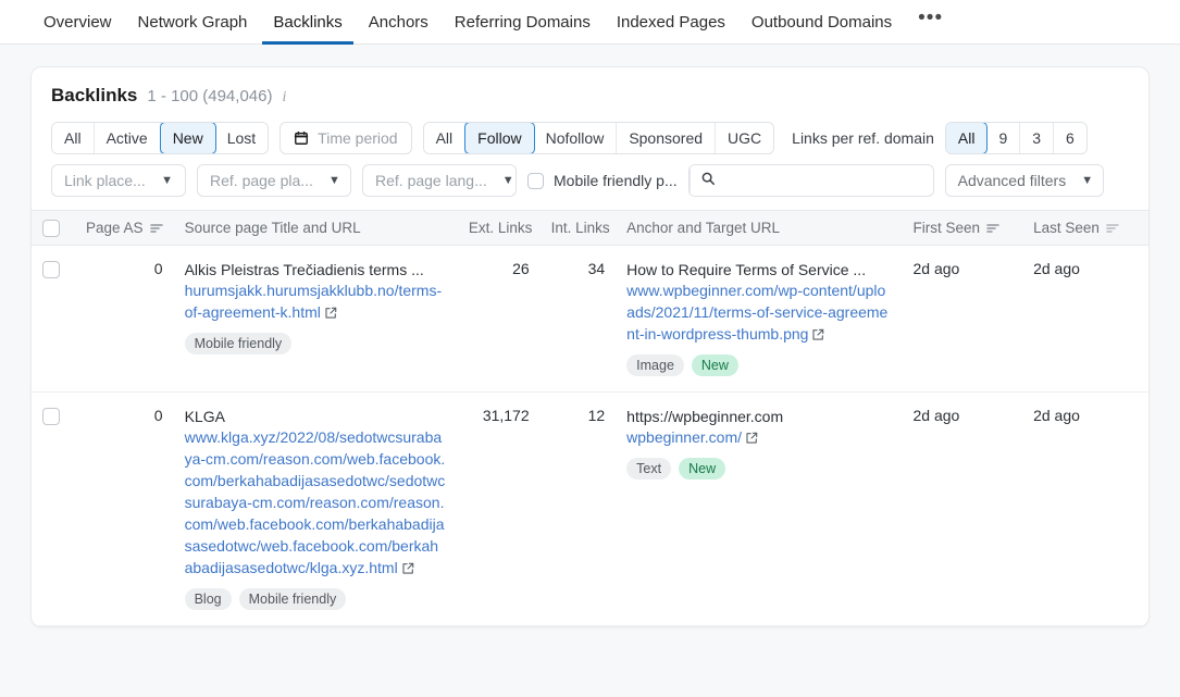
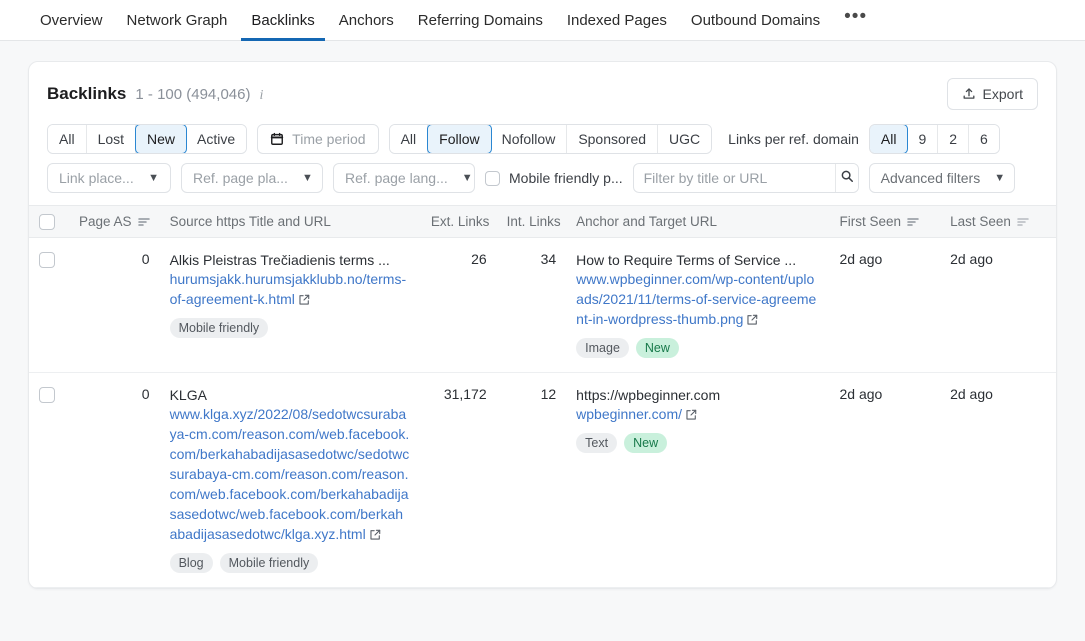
  Overview
  Network Graph
  Backlinks
  Anchors
  Referring Domains
  Indexed Pages
  Outbound Domains
  •••
  Backlinks
  1 - 100 (494,046)
  i
+ Export
  All
- Active
+ Lost
  New
- Lost
+ Active
  Time period
  All
  Follow
  Nofollow
  Sponsored
  UGC
  Links per ref. domain
  All
  9
- 3
+ 2
  6
  Link place...
  ▼
  Ref. page pla...
  ▼
  Ref. page lang...
  ▼
  Mobile friendly p...
+ Filter by title or URL
  Advanced filters
  ▼
- 	Page AS	Source page Title and URL	Ext. Links	Int. Links	Anchor and Target URL	First Seen	Last Seen
+ 	Page AS	Source https Title and URL	Ext. Links	Int. Links	Anchor and Target URL	First Seen	Last Seen
  	0	Alkis Pleistras Trečiadienis terms ... hurumsjakk.hurumsjakklubb.no/terms-of-agreement-k.html Mobile friendly	26	34	How to Require Terms of Service ... www.wpbeginner.com/wp-content/uploads/2021/11/terms-of-service-agreement-in-wordpress-thumb.png Image New	2d ago	2d ago
  	0	KLGA www.klga.xyz/2022/08/sedotwcsurabaya-cm.com/reason.com/web.facebook.com/berkahabadijasasedotwc/sedotwcsurabaya-cm.com/reason.com/reason.com/web.facebook.com/berkahabadijasasedotwc/web.facebook.com/berkahabadijasasedotwc/klga.xyz.html Blog Mobile friendly	31,172	12	https://wpbeginner.com wpbeginner.com/ Text New	2d ago	2d ago
